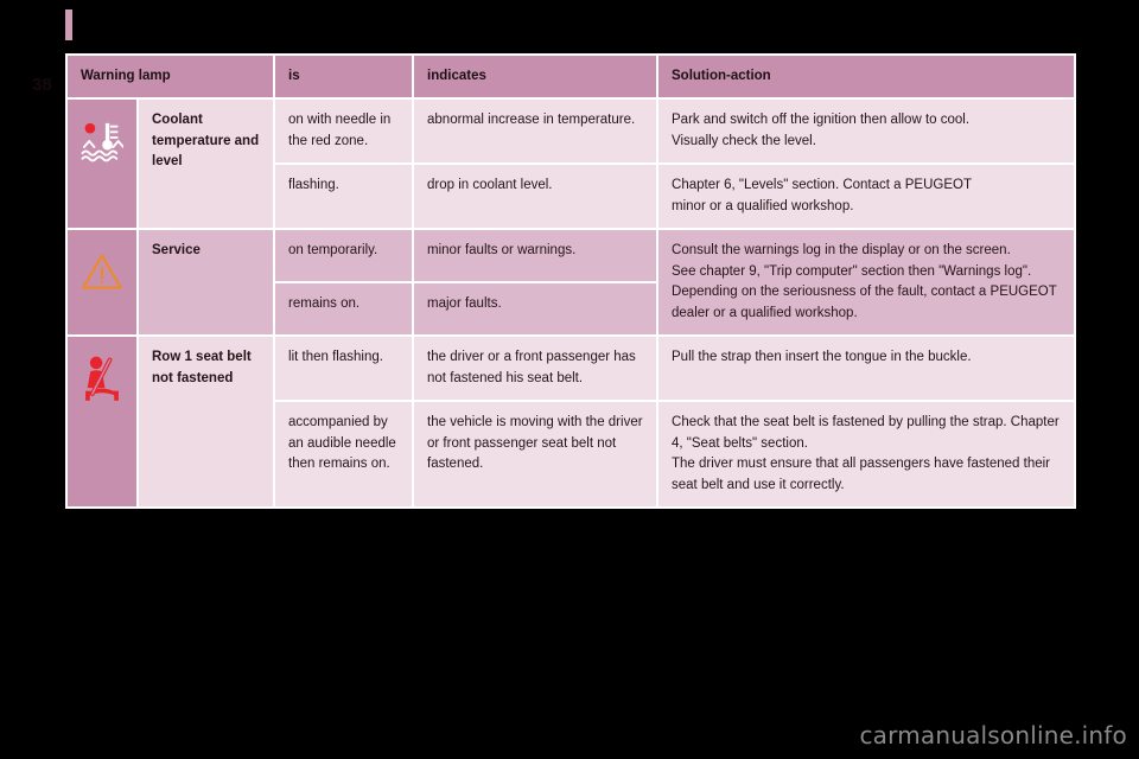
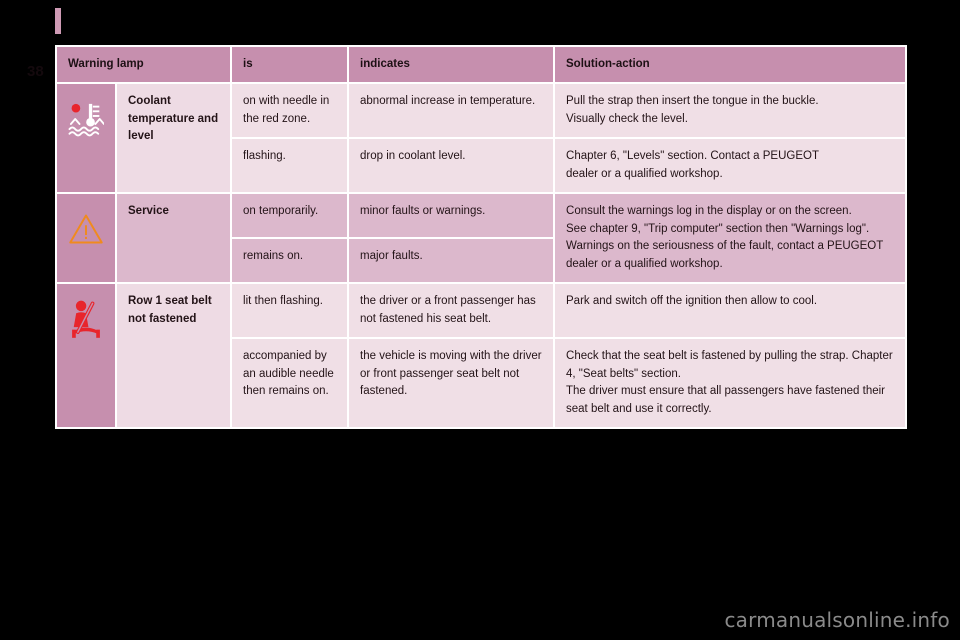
  Warning lamp	is	indicates	Solution-action
- 	Coolant temperature and level	on with needle in the red zone.	abnormal increase in temperature.	Park and switch off the ignition then allow to cool. Visually check the level.
+ 	Coolant temperature and level	on with needle in the red zone.	abnormal increase in temperature.	Pull the strap then insert the tongue in the buckle. Visually check the level.
- flashing.	drop in coolant level.	Chapter 6, "Levels" section. Contact a PEUGEOT minor or a qualified workshop.
+ flashing.	drop in coolant level.	Chapter 6, "Levels" section. Contact a PEUGEOT dealer or a qualified workshop.
- 	Service	on temporarily.	minor faults or warnings.	Consult the warnings log in the display or on the screen. See chapter 9, "Trip computer" section then "Warnings log". Depending on the seriousness of the fault, contact a PEUGEOT dealer or a qualified workshop.
+ 	Service	on temporarily.	minor faults or warnings.	Consult the warnings log in the display or on the screen. See chapter 9, "Trip computer" section then "Warnings log". Warnings on the seriousness of the fault, contact a PEUGEOT dealer or a qualified workshop.
  remains on.	major faults.
- 	Row 1 seat belt not fastened	lit then flashing.	the driver or a front passenger has not fastened his seat belt.	Pull the strap then insert the tongue in the buckle.
+ 	Row 1 seat belt not fastened	lit then flashing.	the driver or a front passenger has not fastened his seat belt.	Park and switch off the ignition then allow to cool.
  accompanied by an audible needle then remains on.	the vehicle is moving with the driver or front passenger seat belt not fastened.	Check that the seat belt is fastened by pulling the strap. Chapter 4, "Seat belts" section. The driver must ensure that all passengers have fastened their seat belt and use it correctly.
  carmanualsonline.info
